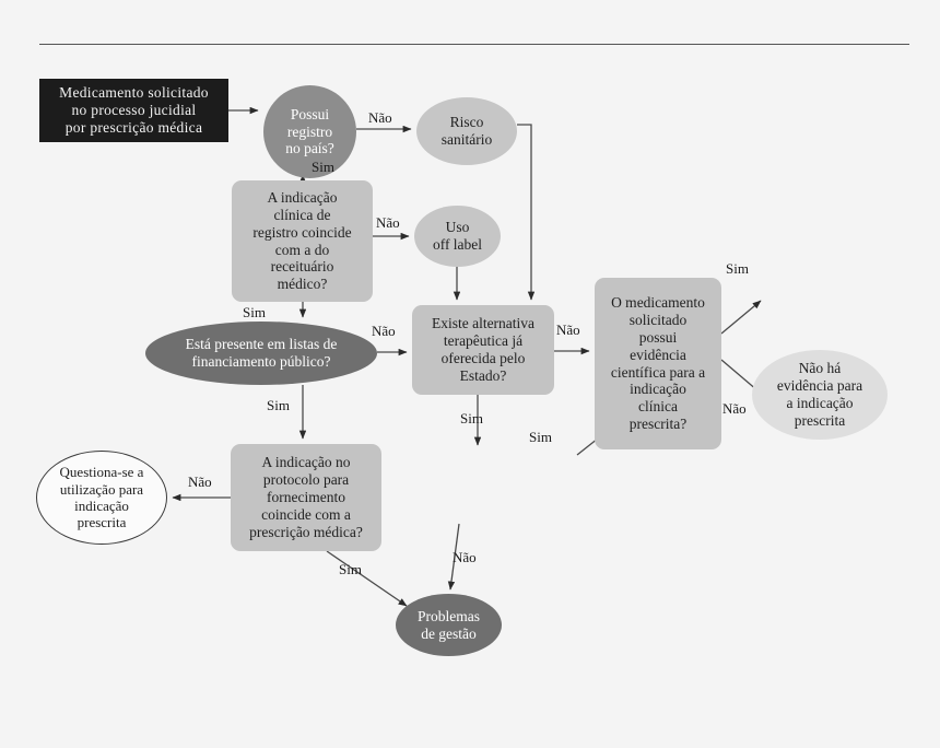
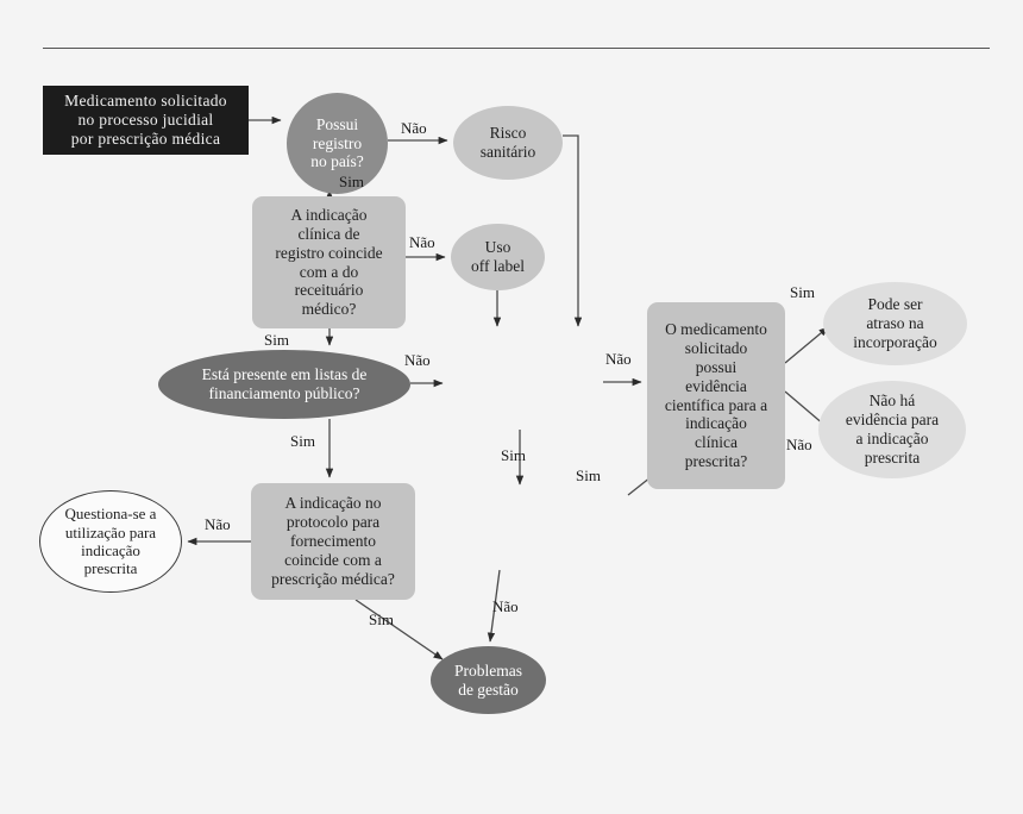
  Medicamento solicitado
  no processo jucidial
  por prescrição médica
  Possui
  registro
  no país?
  Risco
  sanitário
  A indicação
  clínica de
  registro coincide
  com a do
  receituário
  médico?
  Uso
  off label
  Está presente em listas de
  financiamento público?
- Existe alternativa
- terapêutica já
- oferecida pelo
- Estado?
  O medicamento
  solicitado
  possui
  evidência
  científica para a
  indicação
  clínica
  prescrita?
+ Pode ser
+ atraso na
+ incorporação
  Não há
  evidência para
  a indicação
  prescrita
  A indicação no
  protocolo para
  fornecimento
  coincide com a
  prescrição médica?
  Questiona-se a
  utilização para
  indicação
  prescrita
  Problemas
  de gestão
  Não
  Sim
  Não
  Sim
  Não
  Sim
  Não
  Sim
  Sim
  Não
  Não
  Sim
  Não
  Sim
